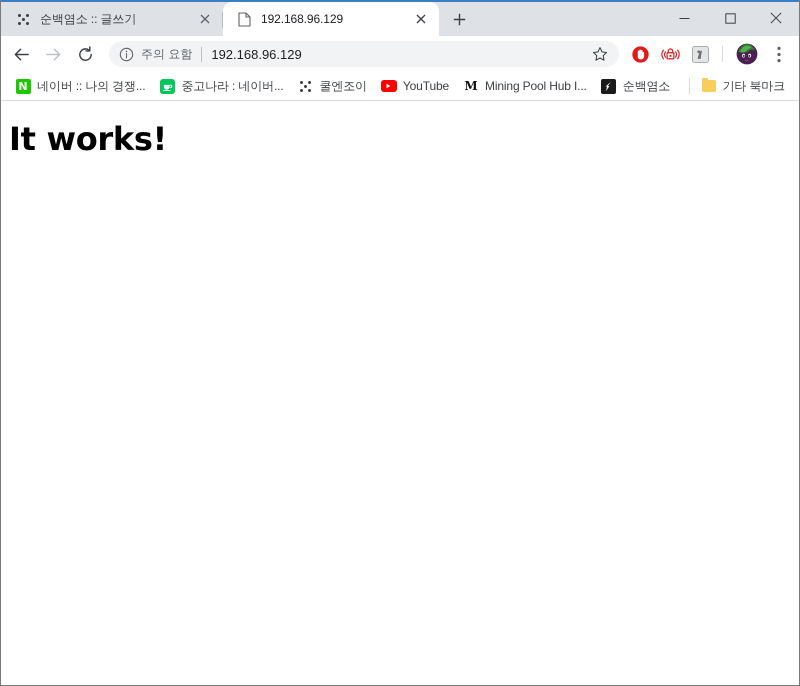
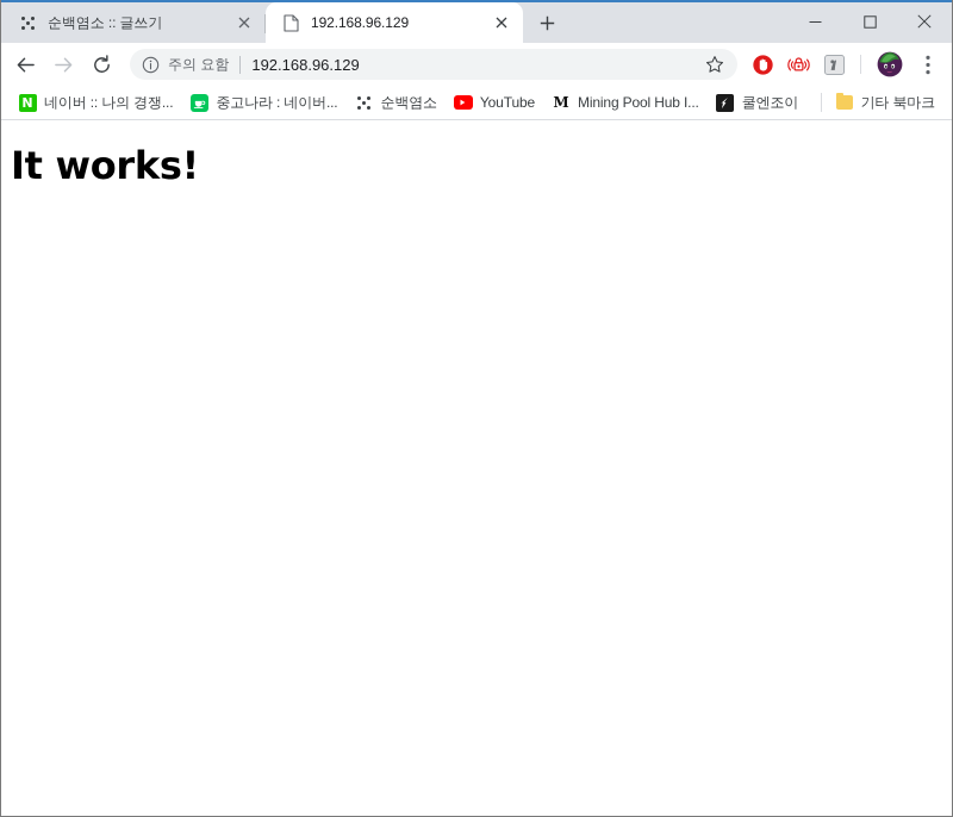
  순백염소 :: 글쓰기
  192.168.96.129
  주의 요함
  192.168.96.129
  N
  네이버 :: 나의 경쟁...
  중고나라 : 네이버...
- 쿨엔조이
+ 순백염소
  YouTube
  M
  Mining Pool Hub I...
- 순백염소
+ 쿨엔조이
  기타 북마크
  It works!
